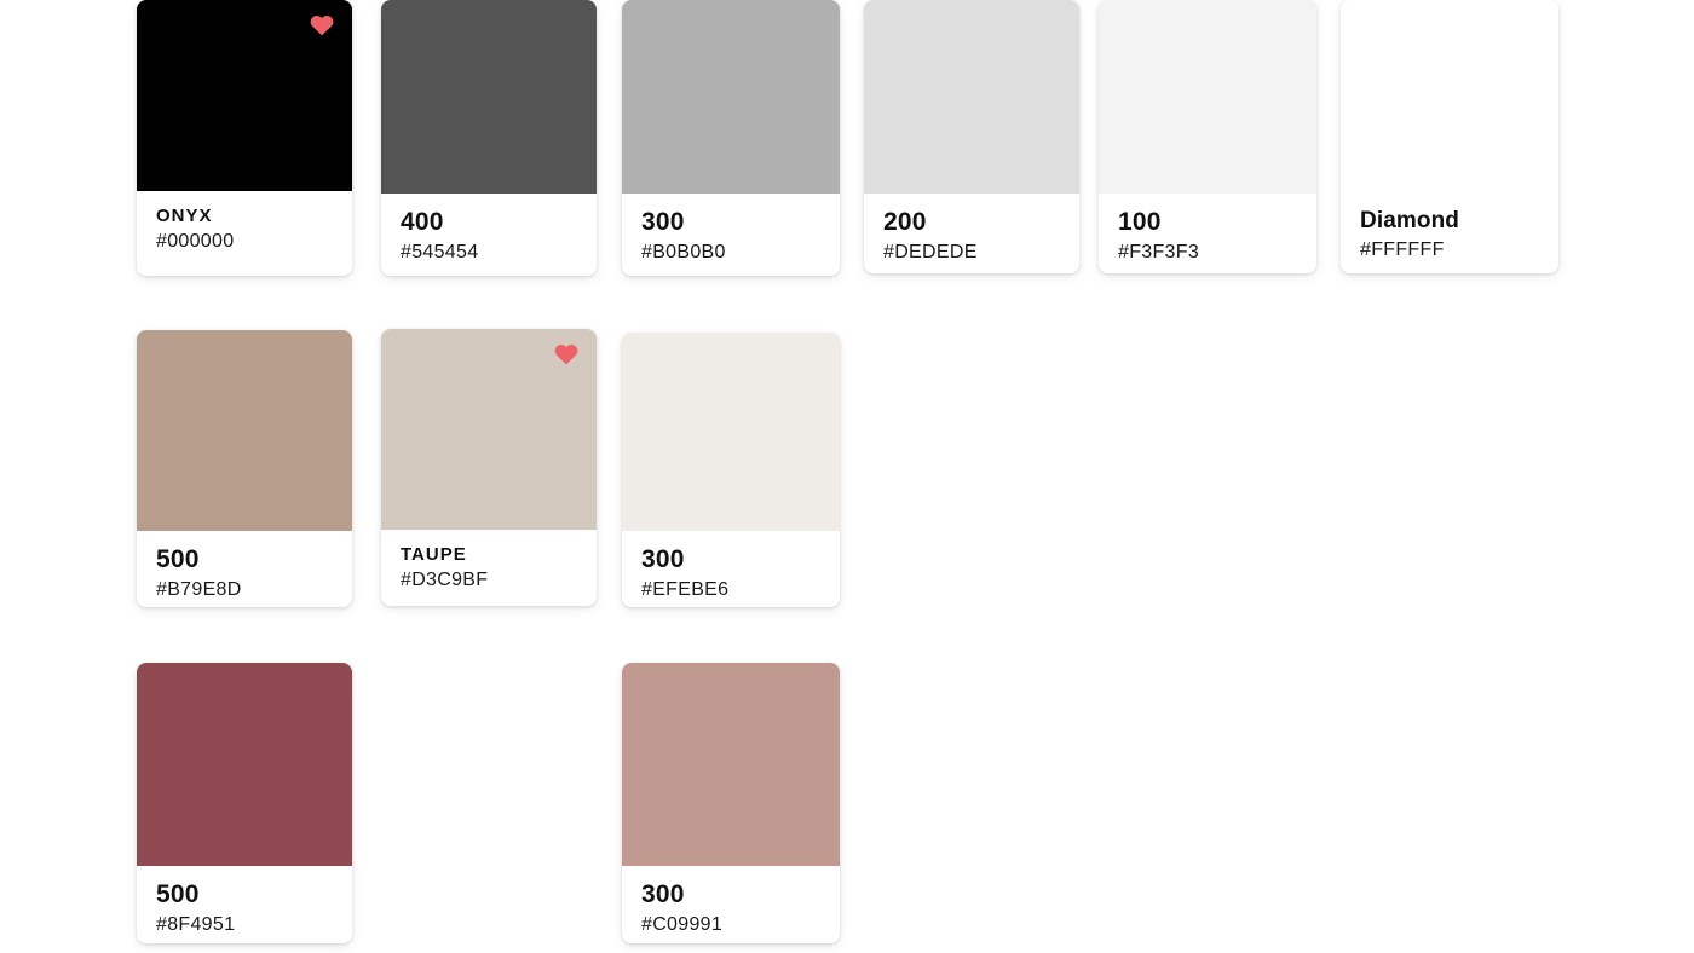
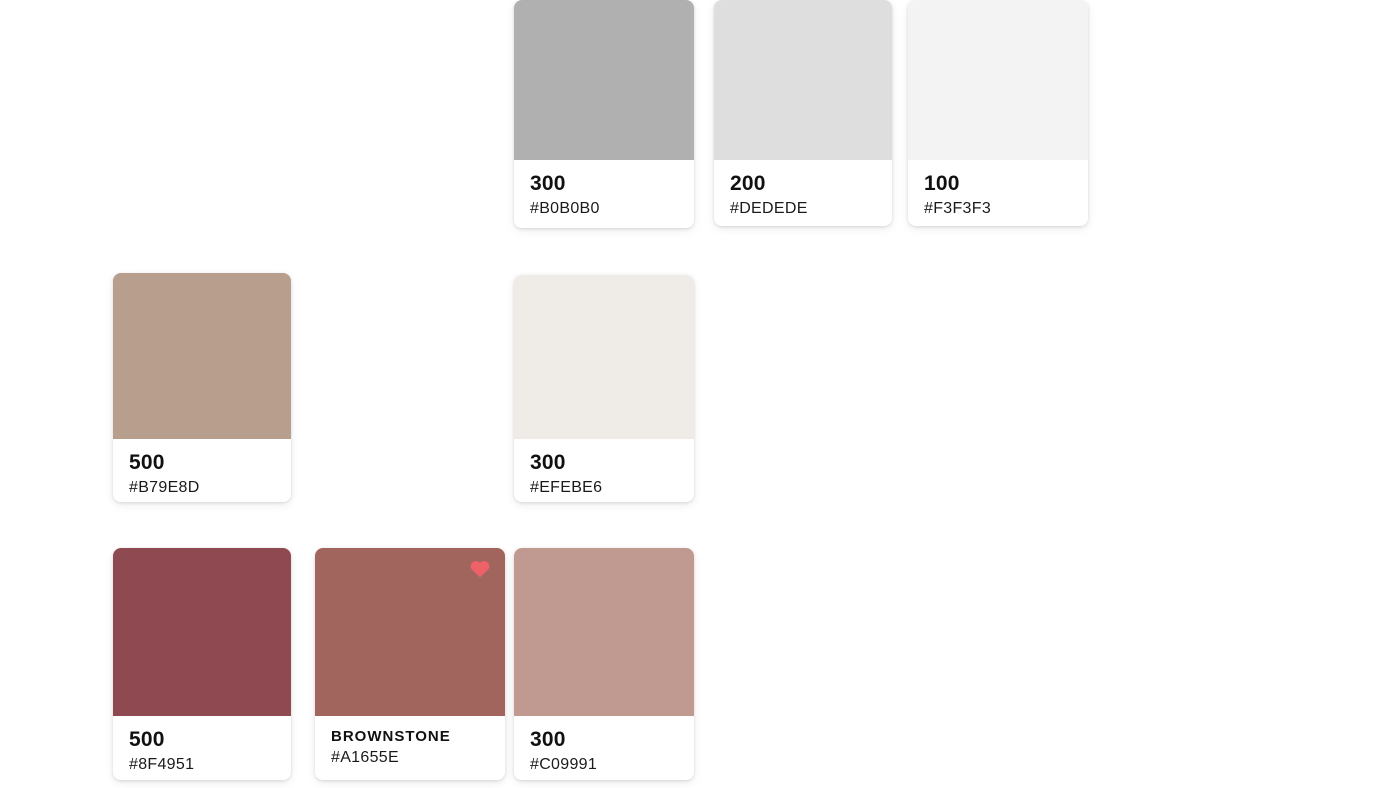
- ONYX
- #000000
- 400
- #545454
  300
  #B0B0B0
  200
  #DEDEDE
  100
  #F3F3F3
- Diamond
- #FFFFFF
  500
  #B79E8D
- TAUPE
- #D3C9BF
  300
  #EFEBE6
  500
  #8F4951
+ BROWNSTONE
+ #A1655E
  300
  #C09991
